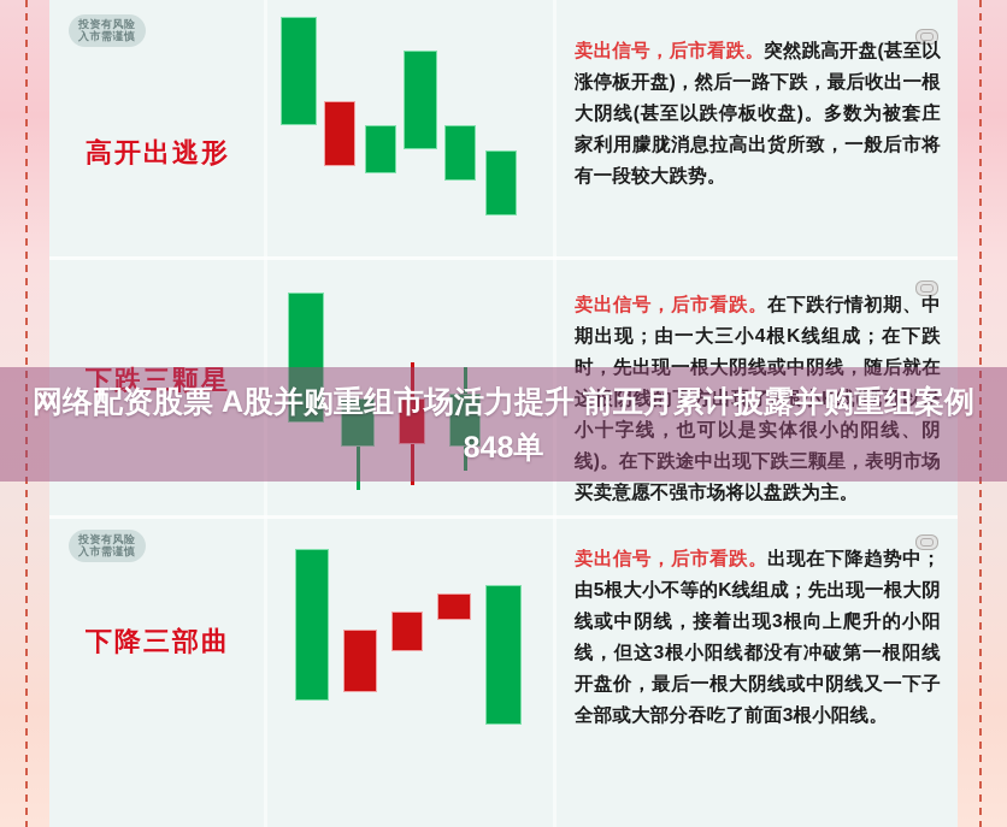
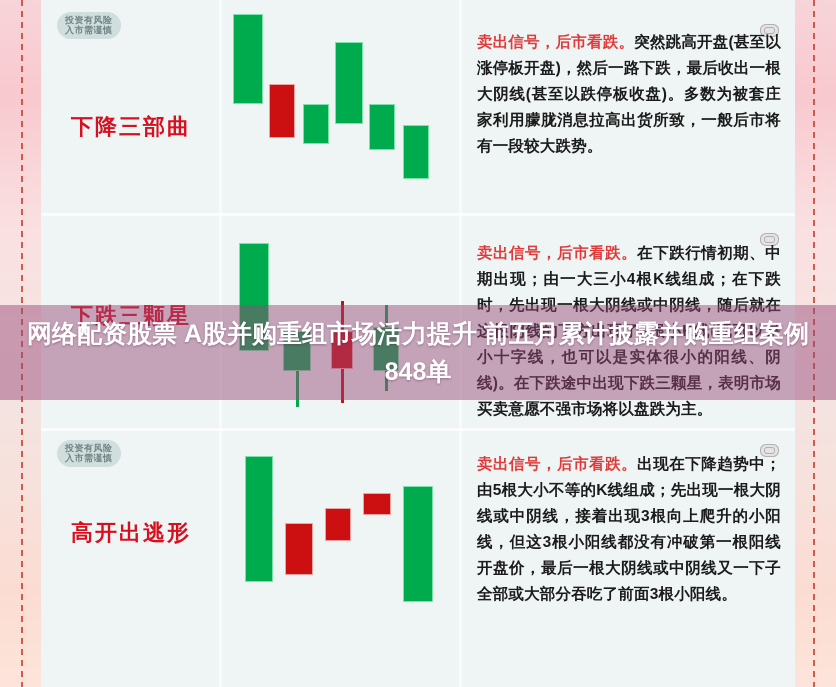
  投资有风险
  入市需谨慎
- 高开出逃形
+ 下降三部曲
  卖出信号，后市看跌。突然跳高开盘(甚至以涨停板开盘)，然后一路下跌，最后收出一根大阴线(甚至以跌停板收盘)。多数为被套庄家利用朦胧消息拉高出货所致，一般后市将有一段较大跌势。
  下跌三颗星
  卖出信号，后市看跌。在下跌行情初期、中期出现；由一大三小4根K线组成；在下跌时，先出现一根大阴线或中阴线，随后就在这根阴线的下方出现了3根小K线(既可以是小十字线，也可以是实体很小的阳线、阴线)。在下跌途中出现下跌三颗星，表明市场买卖意愿不强市场将以盘跌为主。
  投资有风险
  入市需谨慎
- 下降三部曲
+ 高开出逃形
  卖出信号，后市看跌。出现在下降趋势中；由5根大小不等的K线组成；先出现一根大阴线或中阴线，接着出现3根向上爬升的小阳线，但这3根小阳线都没有冲破第一根阳线开盘价，最后一根大阴线或中阴线又一下子全部或大部分吞吃了前面3根小阳线。
  网络配资股票 A股并购重组市场活力提升 前五月累计披露并购重组案例
  848单
